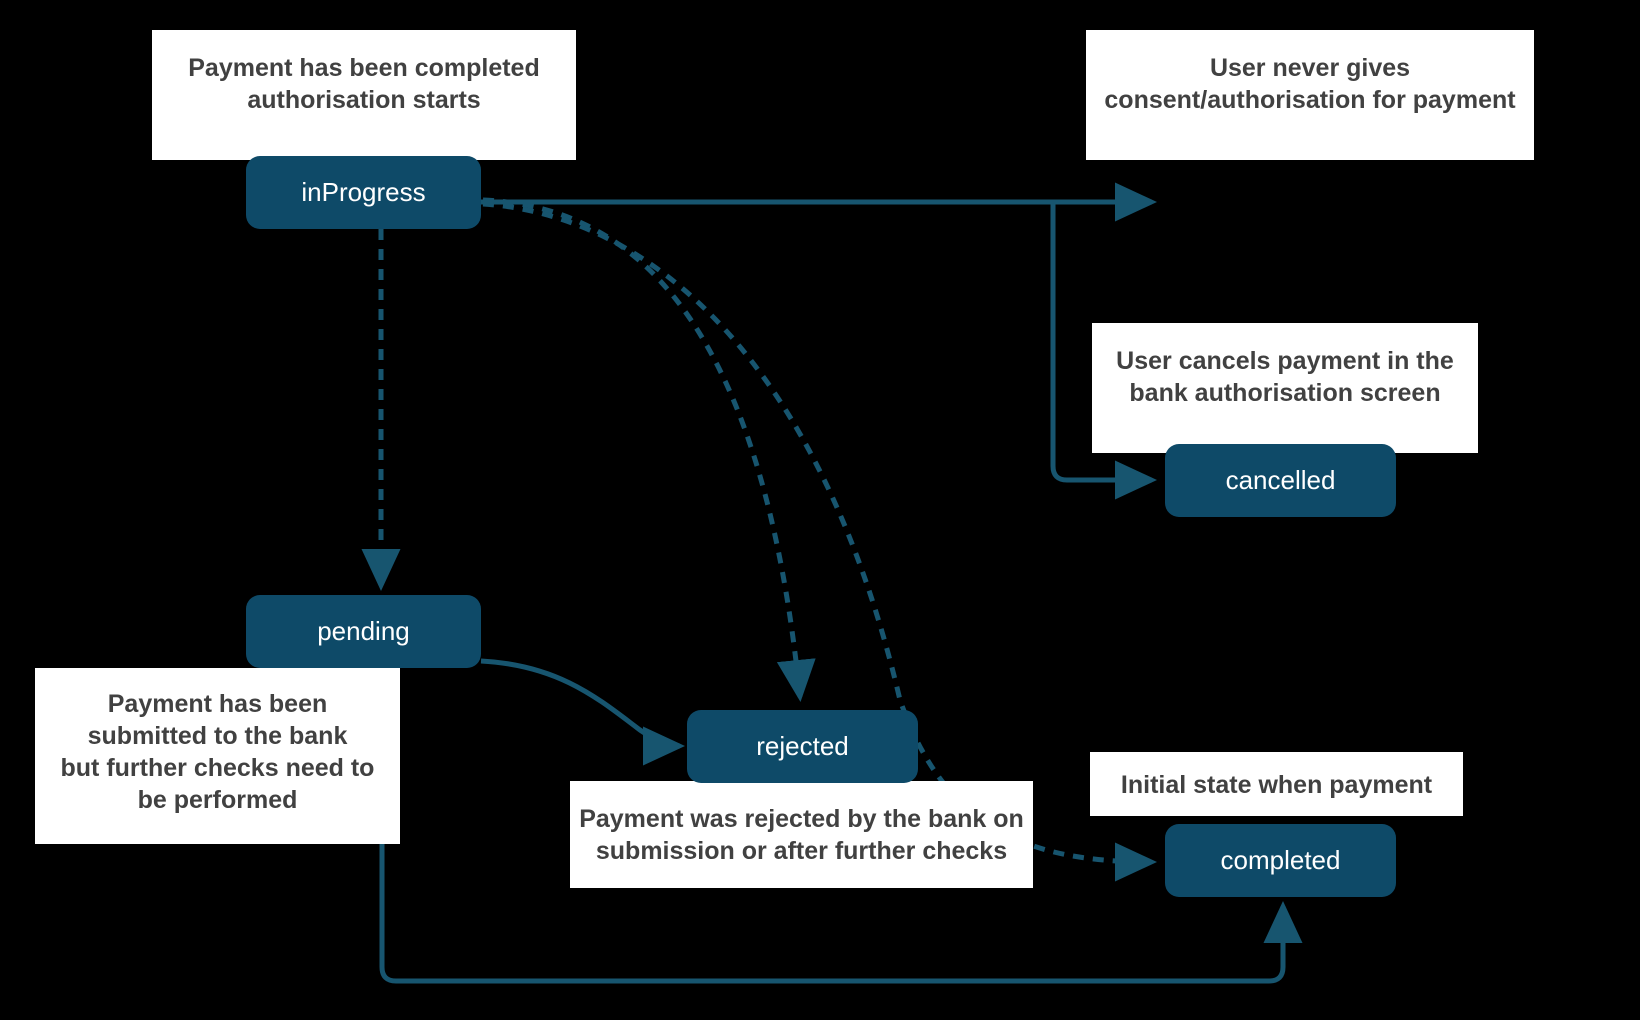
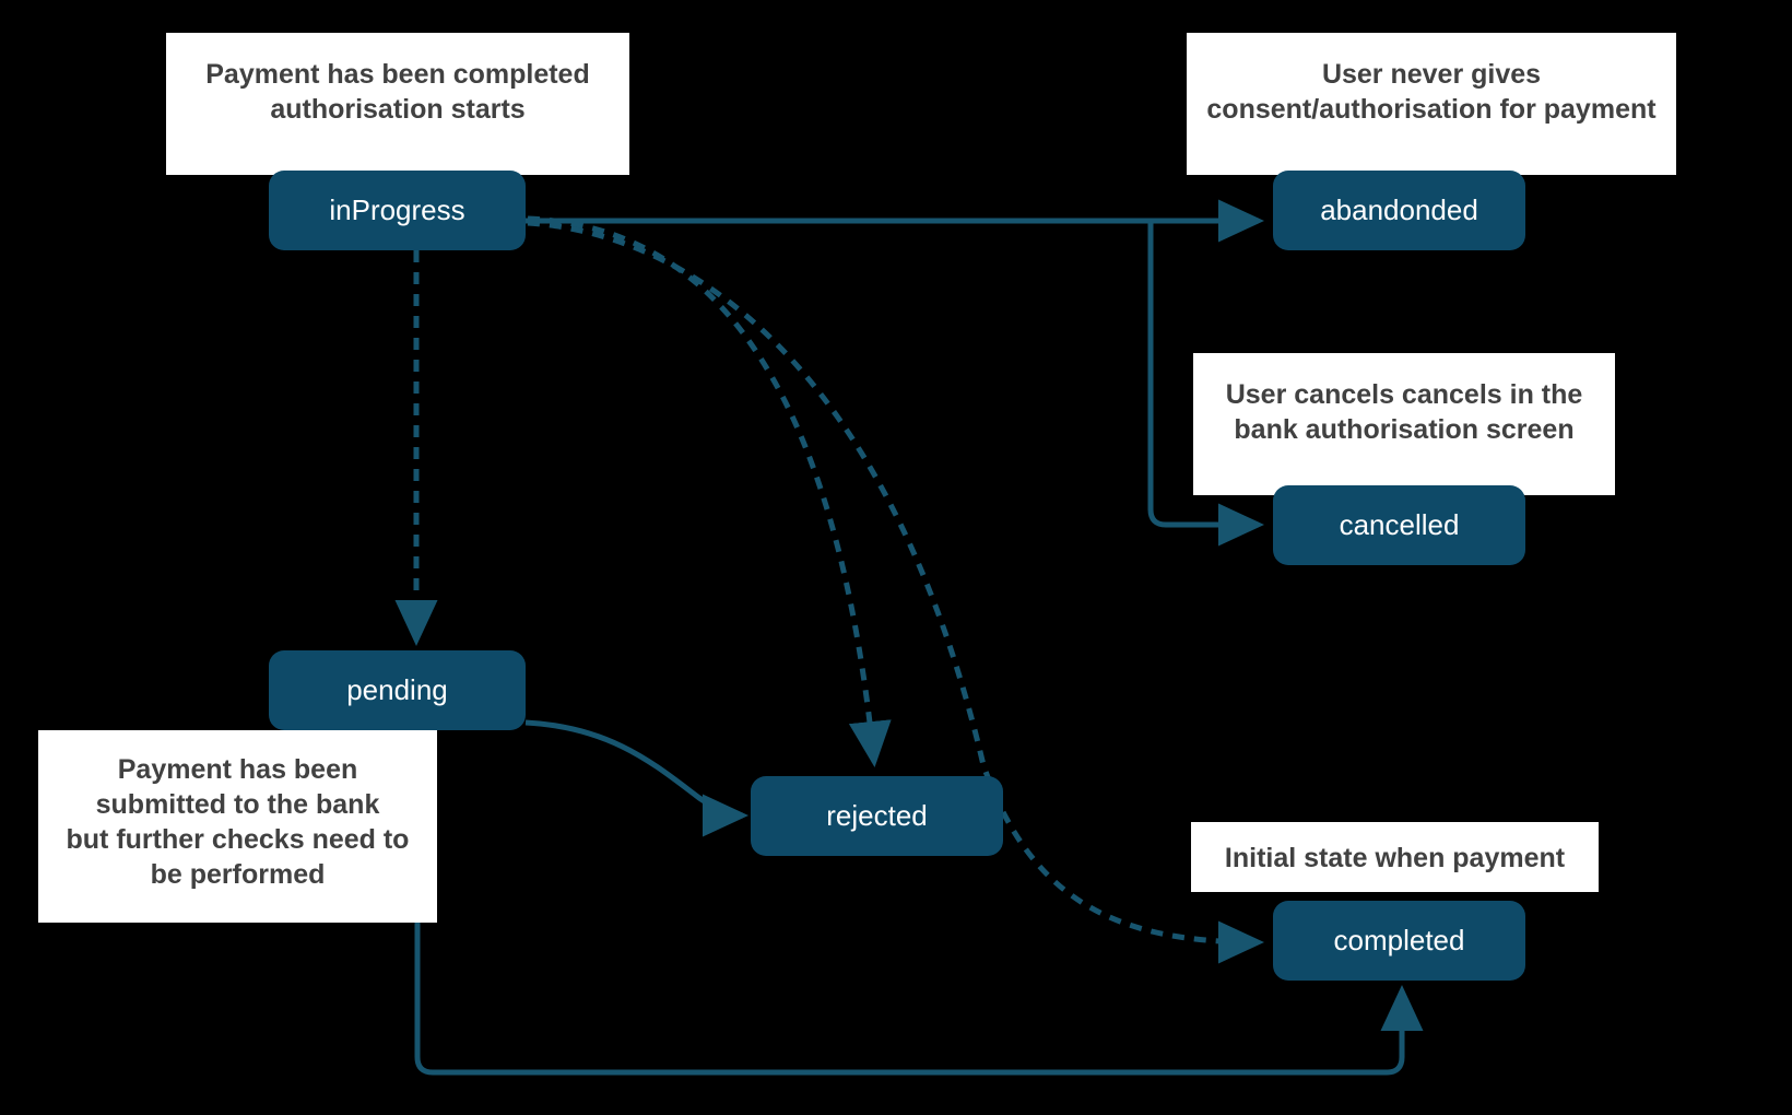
  Payment has been completed
  authorisation starts
  User never gives
  consent/authorisation for payment
- User cancels payment in the
+ User cancels cancels in the
  bank authorisation screen
  Payment has been
  submitted to the bank
  but further checks need to
  be performed
- Payment was rejected by the bank on
- submission or after further checks
  Initial state when payment
  inProgress
+ abandonded
  cancelled
  pending
  rejected
  completed
